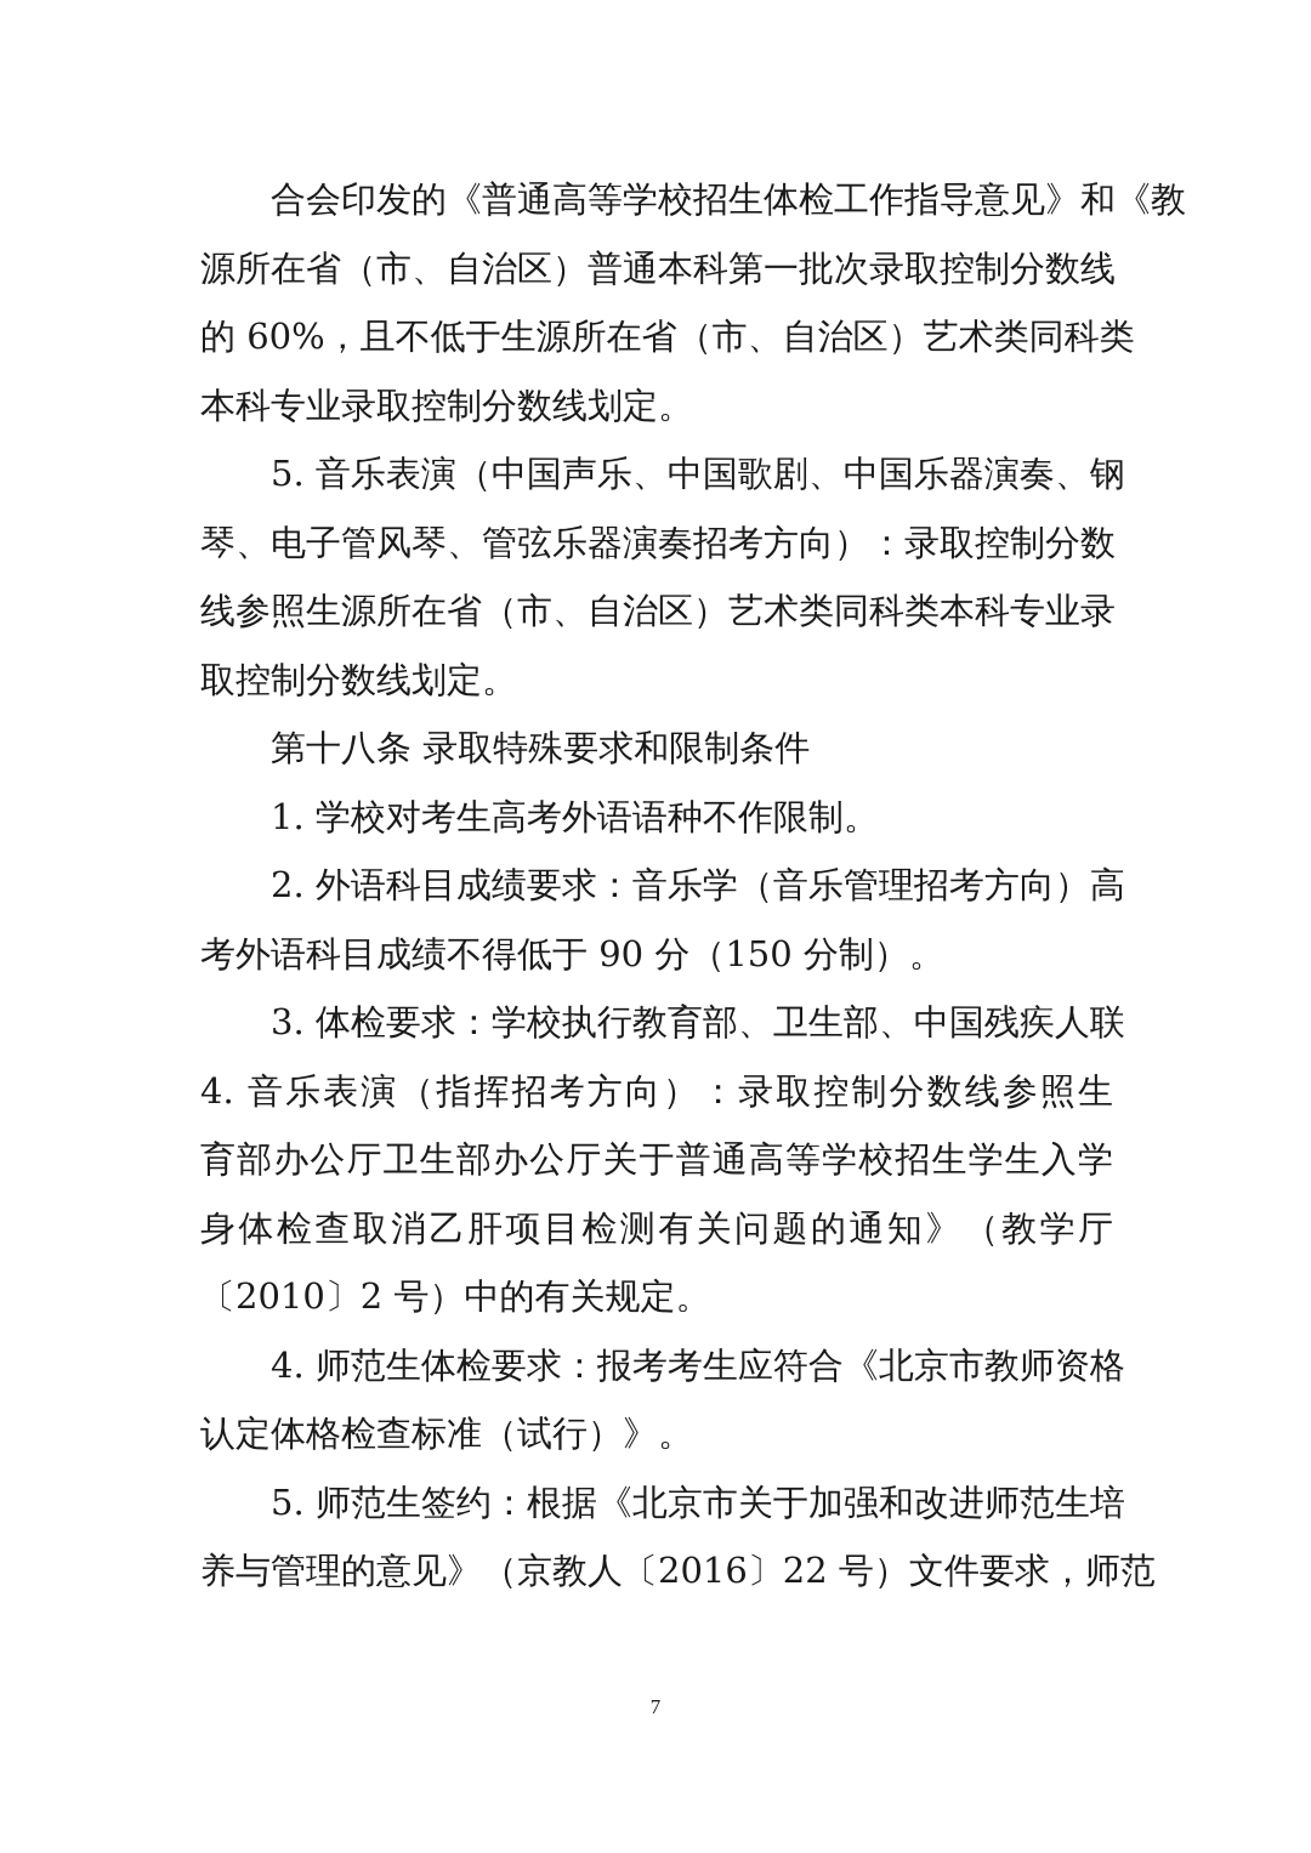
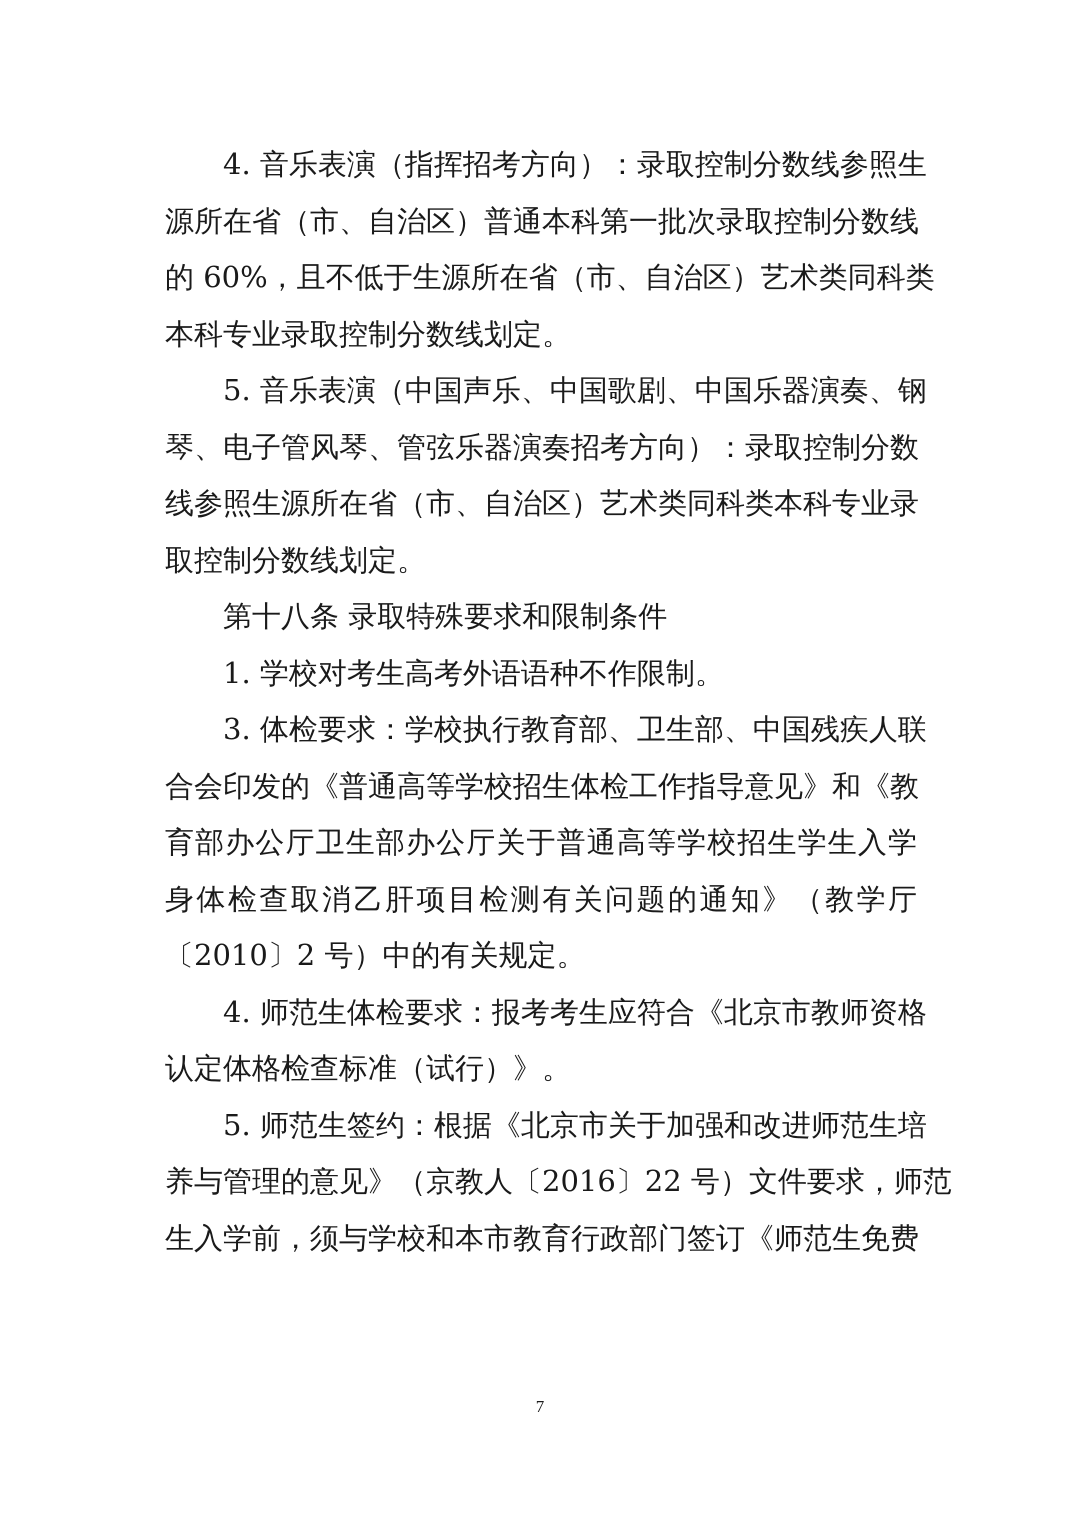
- 合会印发的《普通高等学校招生体检工作指导意见》和《教
+ 4. 音乐表演（指挥招考方向）：录取控制分数线参照生
  源所在省（市、自治区）普通本科第一批次录取控制分数线
  的 60%，且不低于生源所在省（市、自治区）艺术类同科类
  本科专业录取控制分数线划定。
  5. 音乐表演（中国声乐、中国歌剧、中国乐器演奏、钢
  琴、电子管风琴、管弦乐器演奏招考方向）：录取控制分数
  线参照生源所在省（市、自治区）艺术类同科类本科专业录
  取控制分数线划定。
  第十八条 录取特殊要求和限制条件
  1. 学校对考生高考外语语种不作限制。
- 2. 外语科目成绩要求：音乐学（音乐管理招考方向）高
- 考外语科目成绩不得低于 90 分（150 分制）。
  3. 体检要求：学校执行教育部、卫生部、中国残疾人联
- 4. 音乐表演（指挥招考方向）：录取控制分数线参照生
+ 合会印发的《普通高等学校招生体检工作指导意见》和《教
  育部办公厅卫生部办公厅关于普通高等学校招生学生入学
  身体检查取消乙肝项目检测有关问题的通知》（教学厅
  〔2010〕2 号）中的有关规定。
  4. 师范生体检要求：报考考生应符合《北京市教师资格
  认定体格检查标准（试行）》。
  5. 师范生签约：根据《北京市关于加强和改进师范生培
  养与管理的意见》（京教人〔2016〕22 号）文件要求，师范
+ 生入学前，须与学校和本市教育行政部门签订《师范生免费
  7
